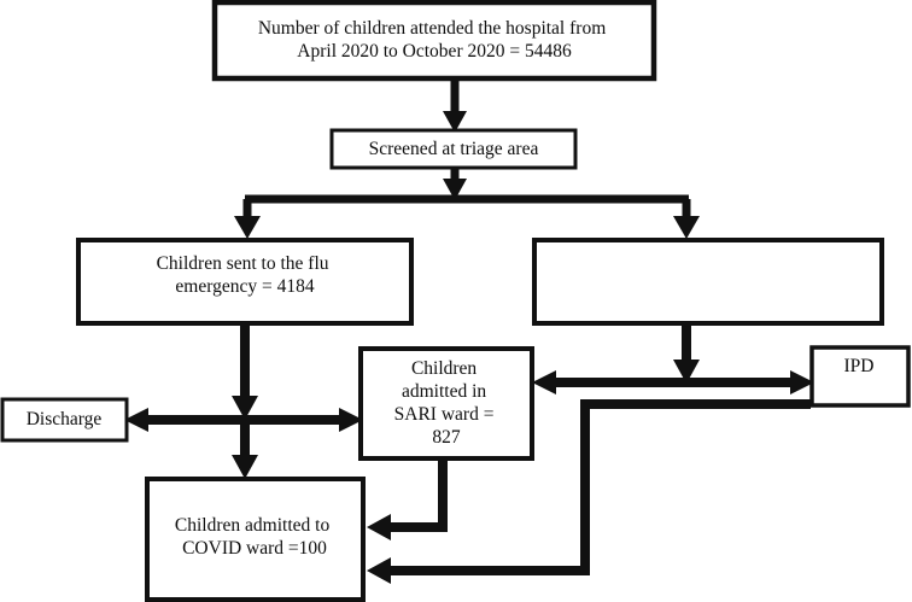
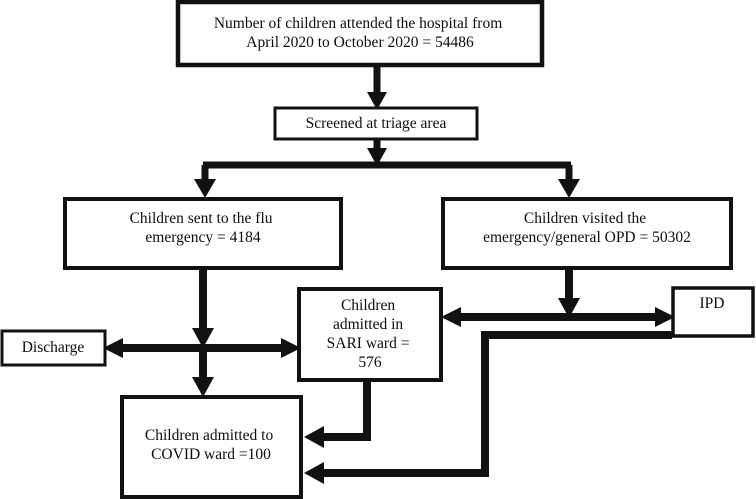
  Number of children attended the hospital from April 2020 to October 2020 = 54486
  Screened at triage area
  Children sent to the flu emergency = 4184
+ Children visited the emergency/general OPD = 50302
  Discharge
- Children admitted in SARI ward = 827
+ Children admitted in SARI ward = 576
  IPD
  Children admitted to COVID ward =100
